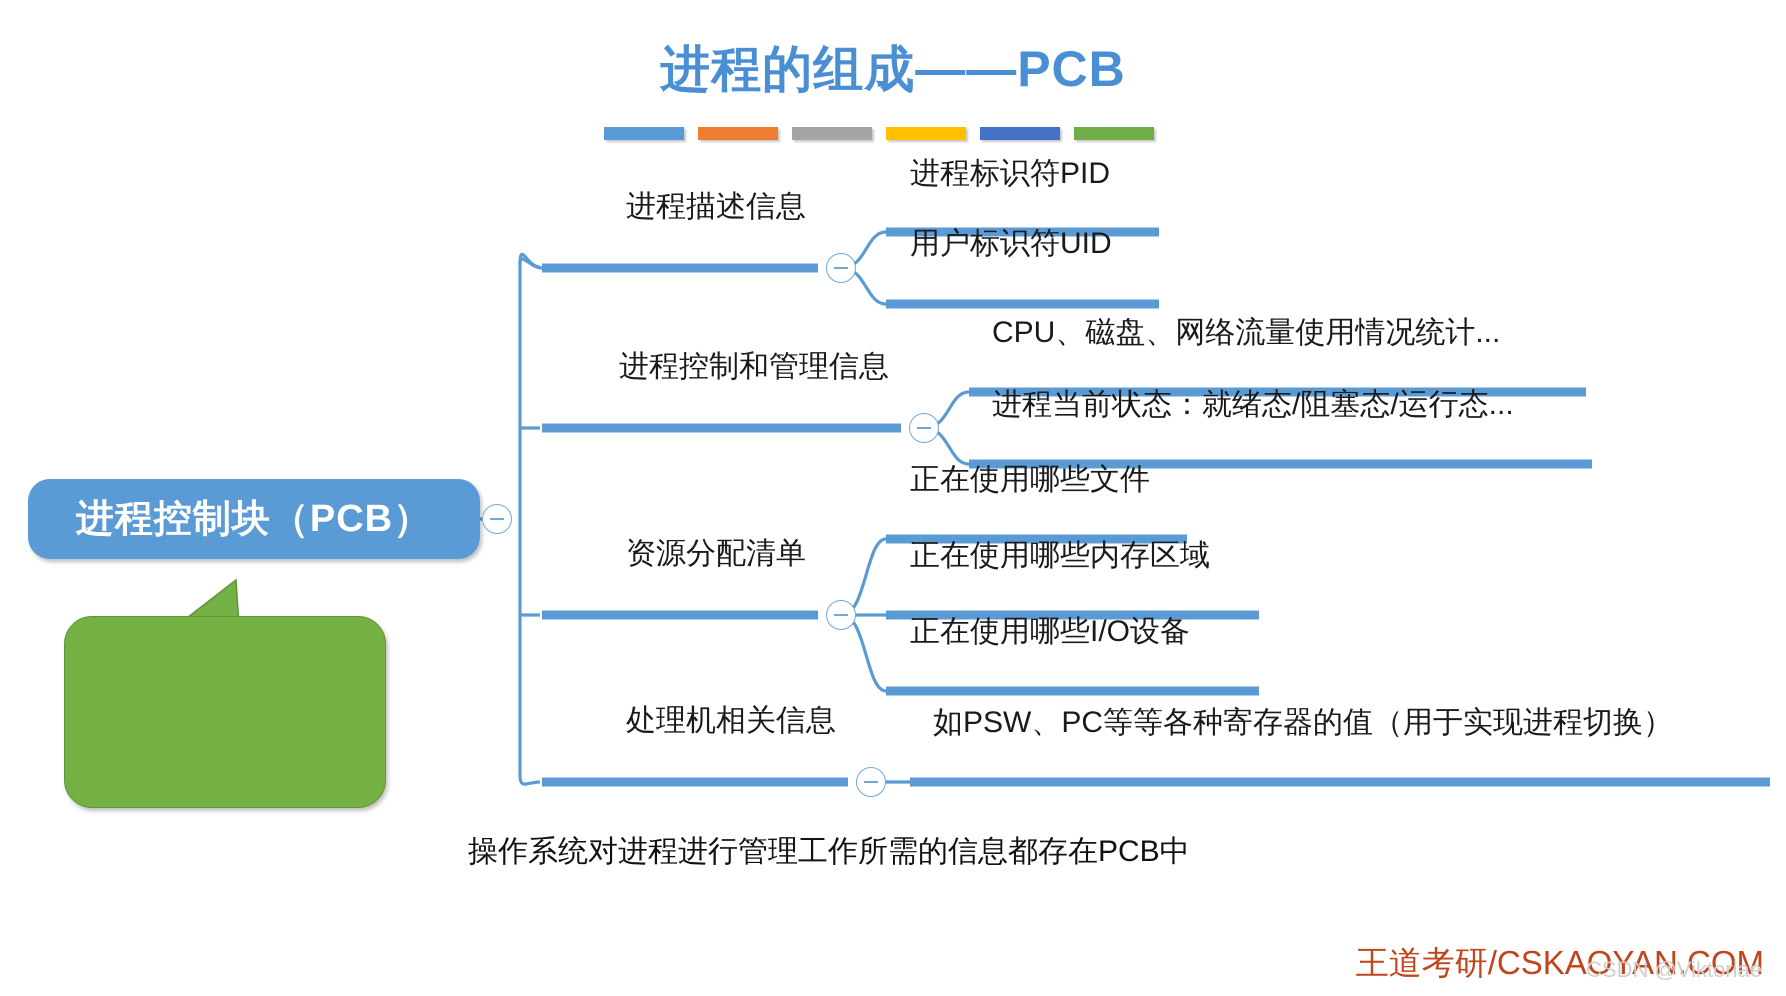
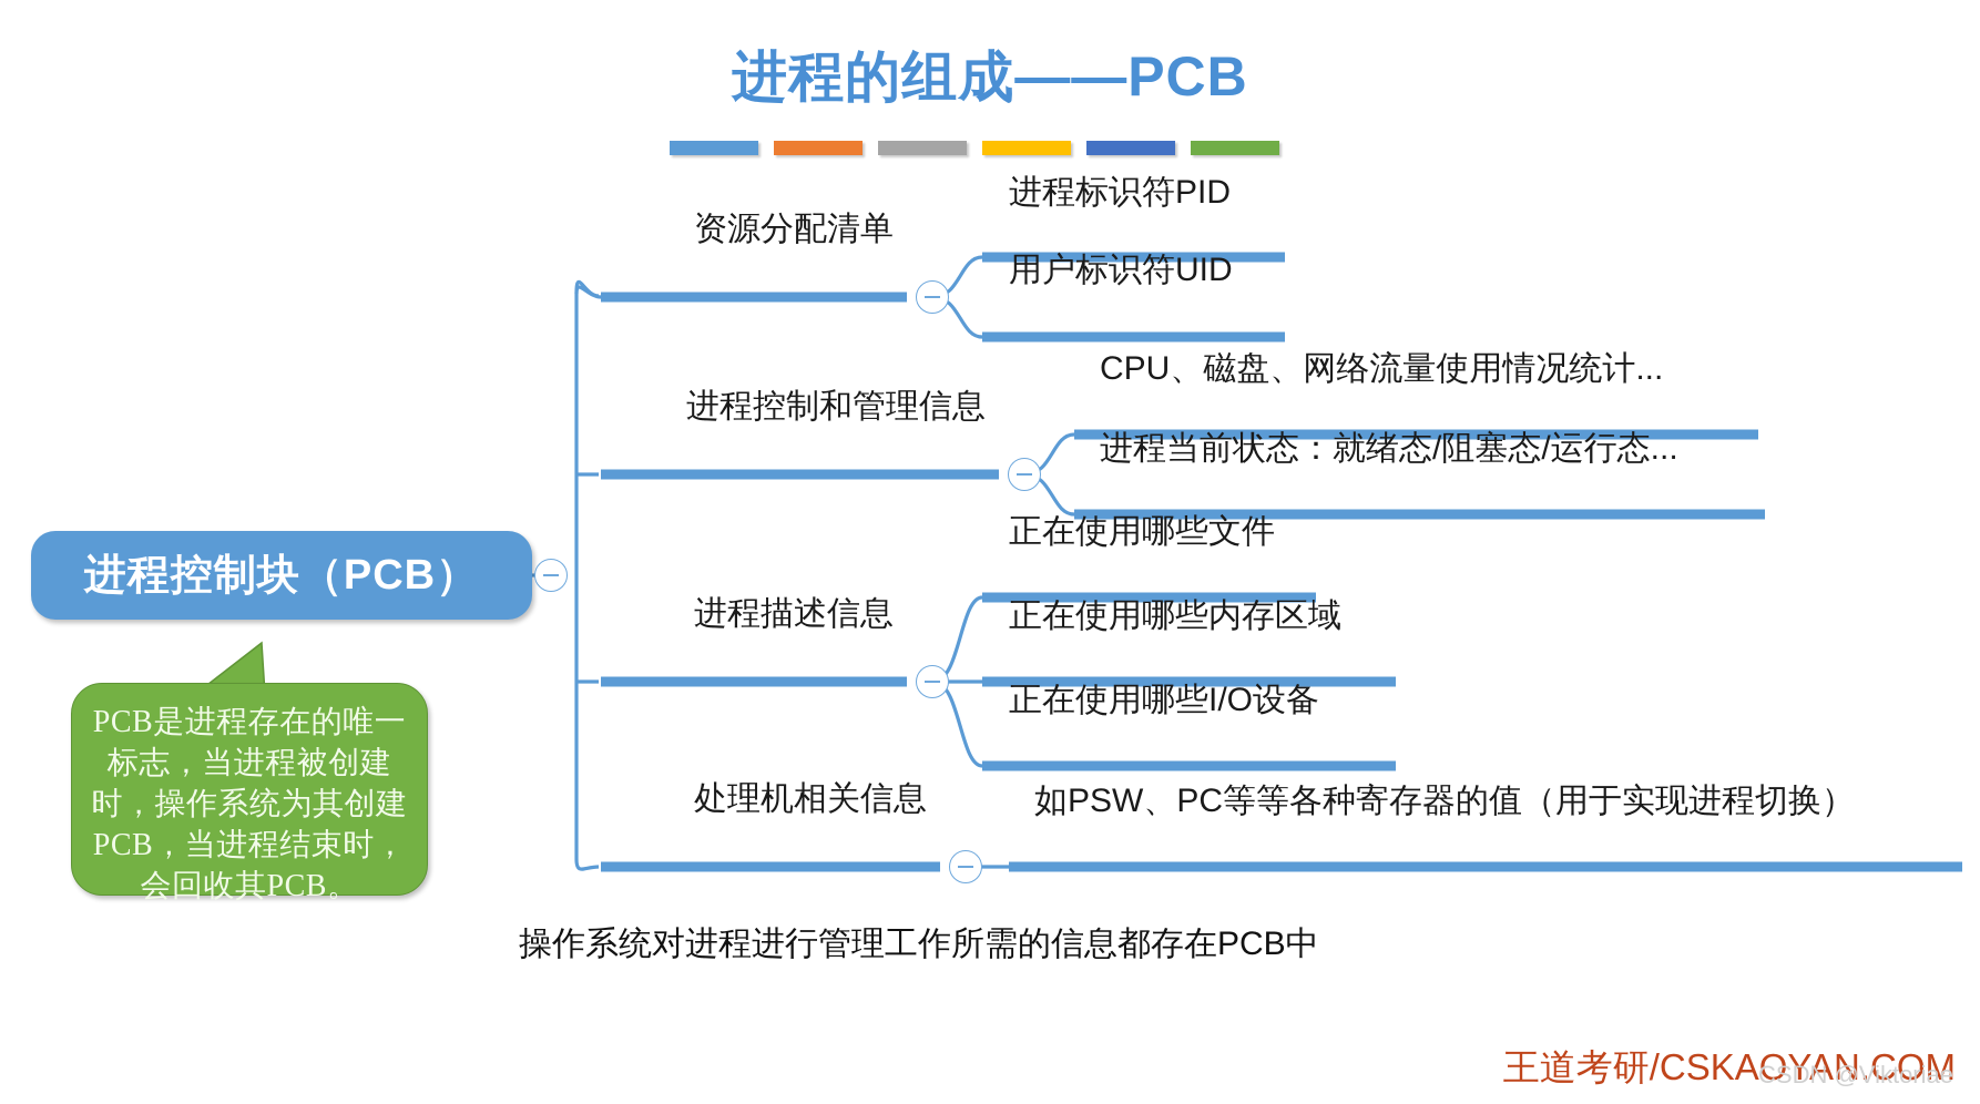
  进程的组成——PCB
  进程控制块（PCB）
- 进程描述信息
+ 资源分配清单
  进程标识符PID
  用户标识符UID
  进程控制和管理信息
  CPU、磁盘、网络流量使用情况统计...
  进程当前状态：就绪态/阻塞态/运行态...
- 资源分配清单
+ 进程描述信息
  正在使用哪些文件
  正在使用哪些内存区域
  正在使用哪些I/O设备
  处理机相关信息
  如PSW、PC等等各种寄存器的值（用于实现进程切换）
  操作系统对进程进行管理工作所需的信息都存在PCB中
+ PCB是进程存在的唯一标志，当进程被创建时，操作系统为其创建PCB，当进程结束时，会回收其PCB。
  王道考研/CSKAOYAN.COM
  CSDN @Viktoriae
